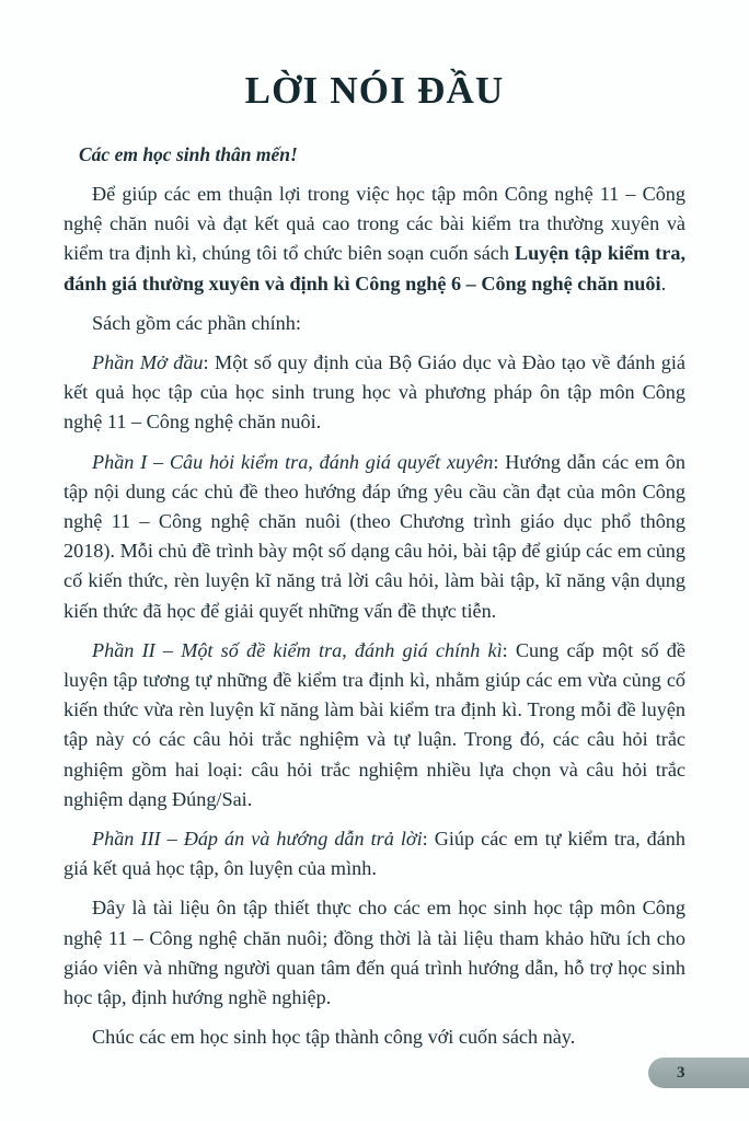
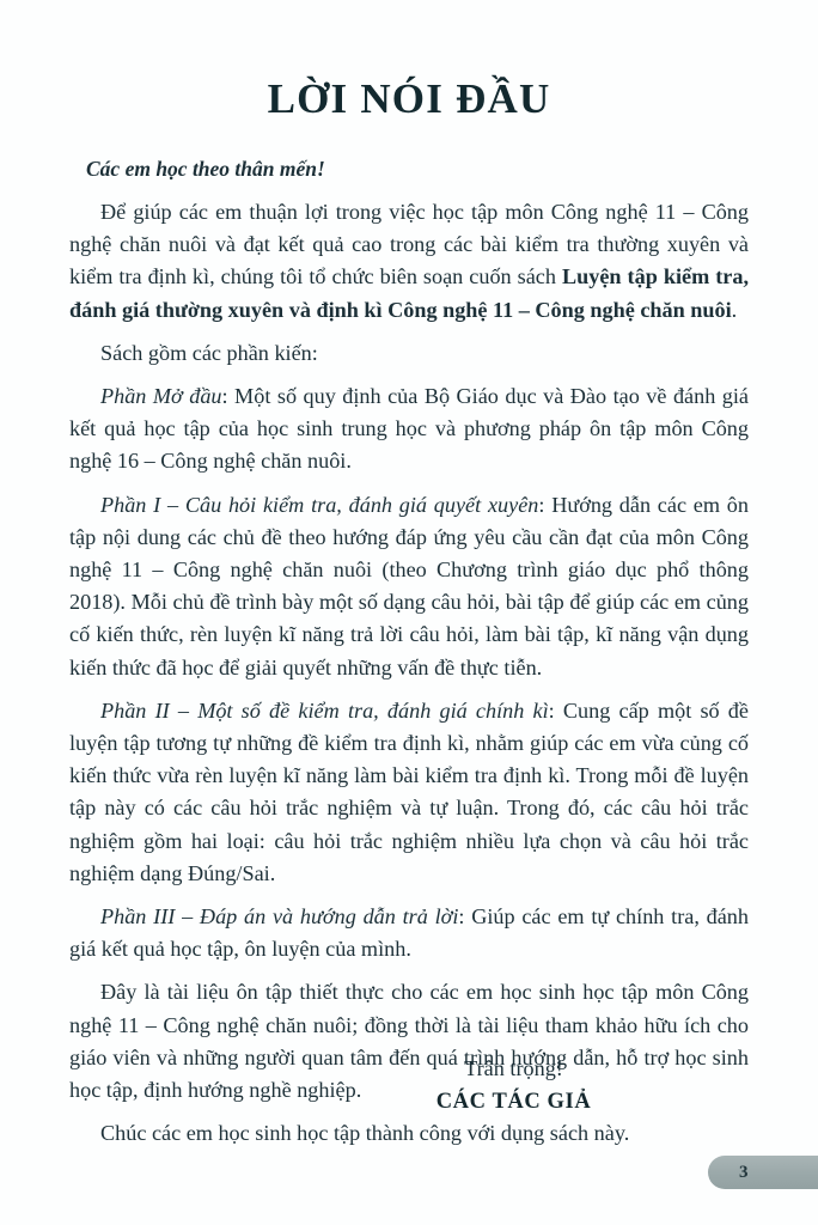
  LỜI NÓI ĐẦU
- Các em học sinh thân mến!
+ Các em học theo thân mến!
- Để giúp các em thuận lợi trong việc học tập môn Công nghệ 11 – Công nghệ chăn nuôi và đạt kết quả cao trong các bài kiểm tra thường xuyên và kiểm tra định kì, chúng tôi tổ chức biên soạn cuốn sách Luyện tập kiểm tra, đánh giá thường xuyên và định kì Công nghệ 6 – Công nghệ chăn nuôi.
+ Để giúp các em thuận lợi trong việc học tập môn Công nghệ 11 – Công nghệ chăn nuôi và đạt kết quả cao trong các bài kiểm tra thường xuyên và kiểm tra định kì, chúng tôi tổ chức biên soạn cuốn sách Luyện tập kiểm tra, đánh giá thường xuyên và định kì Công nghệ 11 – Công nghệ chăn nuôi.
- Sách gồm các phần chính:
+ Sách gồm các phần kiến:
- Phần Mở đầu: Một số quy định của Bộ Giáo dục và Đào tạo về đánh giá kết quả học tập của học sinh trung học và phương pháp ôn tập môn Công nghệ 11 – Công nghệ chăn nuôi.
+ Phần Mở đầu: Một số quy định của Bộ Giáo dục và Đào tạo về đánh giá kết quả học tập của học sinh trung học và phương pháp ôn tập môn Công nghệ 16 – Công nghệ chăn nuôi.
  Phần I – Câu hỏi kiểm tra, đánh giá quyết xuyên: Hướng dẫn các em ôn tập nội dung các chủ đề theo hướng đáp ứng yêu cầu cần đạt của môn Công nghệ 11 – Công nghệ chăn nuôi (theo Chương trình giáo dục phổ thông 2018). Mỗi chủ đề trình bày một số dạng câu hỏi, bài tập để giúp các em củng cố kiến thức, rèn luyện kĩ năng trả lời câu hỏi, làm bài tập, kĩ năng vận dụng kiến thức đã học để giải quyết những vấn đề thực tiễn.
  Phần II – Một số đề kiểm tra, đánh giá chính kì: Cung cấp một số đề luyện tập tương tự những đề kiểm tra định kì, nhằm giúp các em vừa củng cố kiến thức vừa rèn luyện kĩ năng làm bài kiểm tra định kì. Trong mỗi đề luyện tập này có các câu hỏi trắc nghiệm và tự luận. Trong đó, các câu hỏi trắc nghiệm gồm hai loại: câu hỏi trắc nghiệm nhiều lựa chọn và câu hỏi trắc nghiệm dạng Đúng/Sai.
- Phần III – Đáp án và hướng dẫn trả lời: Giúp các em tự kiểm tra, đánh giá kết quả học tập, ôn luyện của mình.
+ Phần III – Đáp án và hướng dẫn trả lời: Giúp các em tự chính tra, đánh giá kết quả học tập, ôn luyện của mình.
  Đây là tài liệu ôn tập thiết thực cho các em học sinh học tập môn Công nghệ 11 – Công nghệ chăn nuôi; đồng thời là tài liệu tham khảo hữu ích cho giáo viên và những người quan tâm đến quá trình hướng dẫn, hỗ trợ học sinh học tập, định hướng nghề nghiệp.
- Chúc các em học sinh học tập thành công với cuốn sách này.
+ Chúc các em học sinh học tập thành công với dụng sách này.
+ Trân trọng!
+ CÁC TÁC GIẢ
  3
